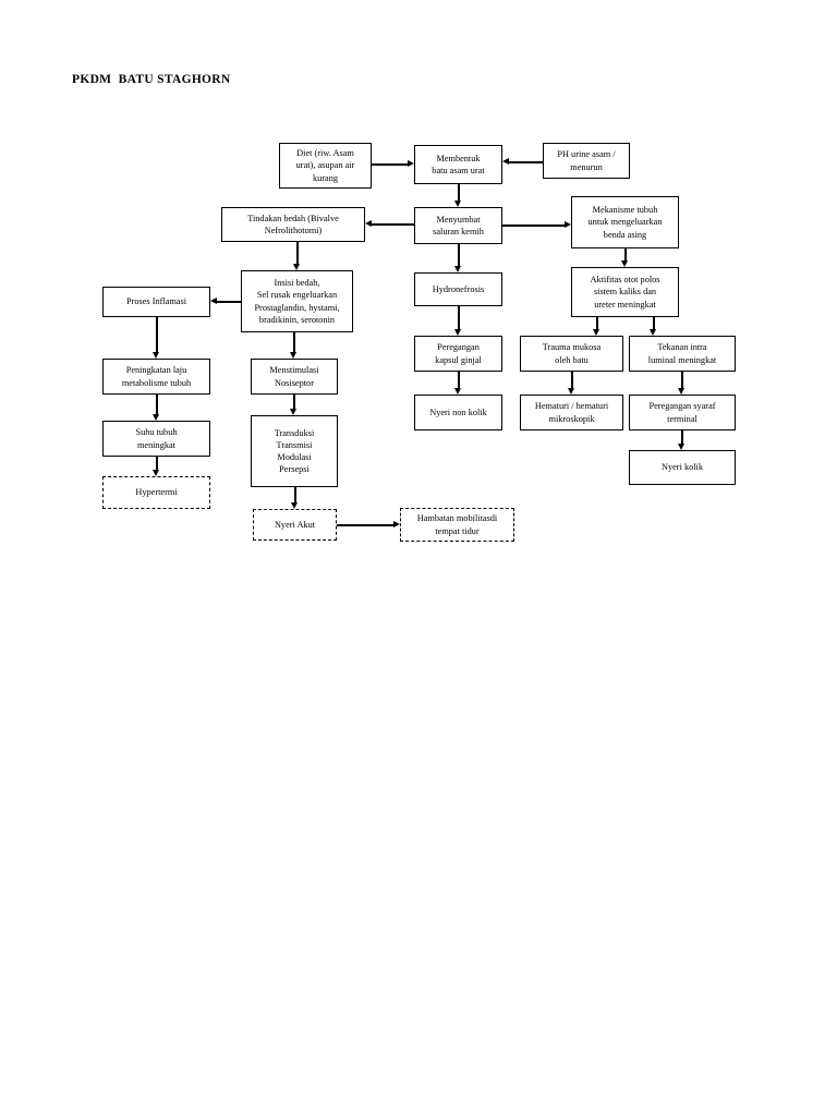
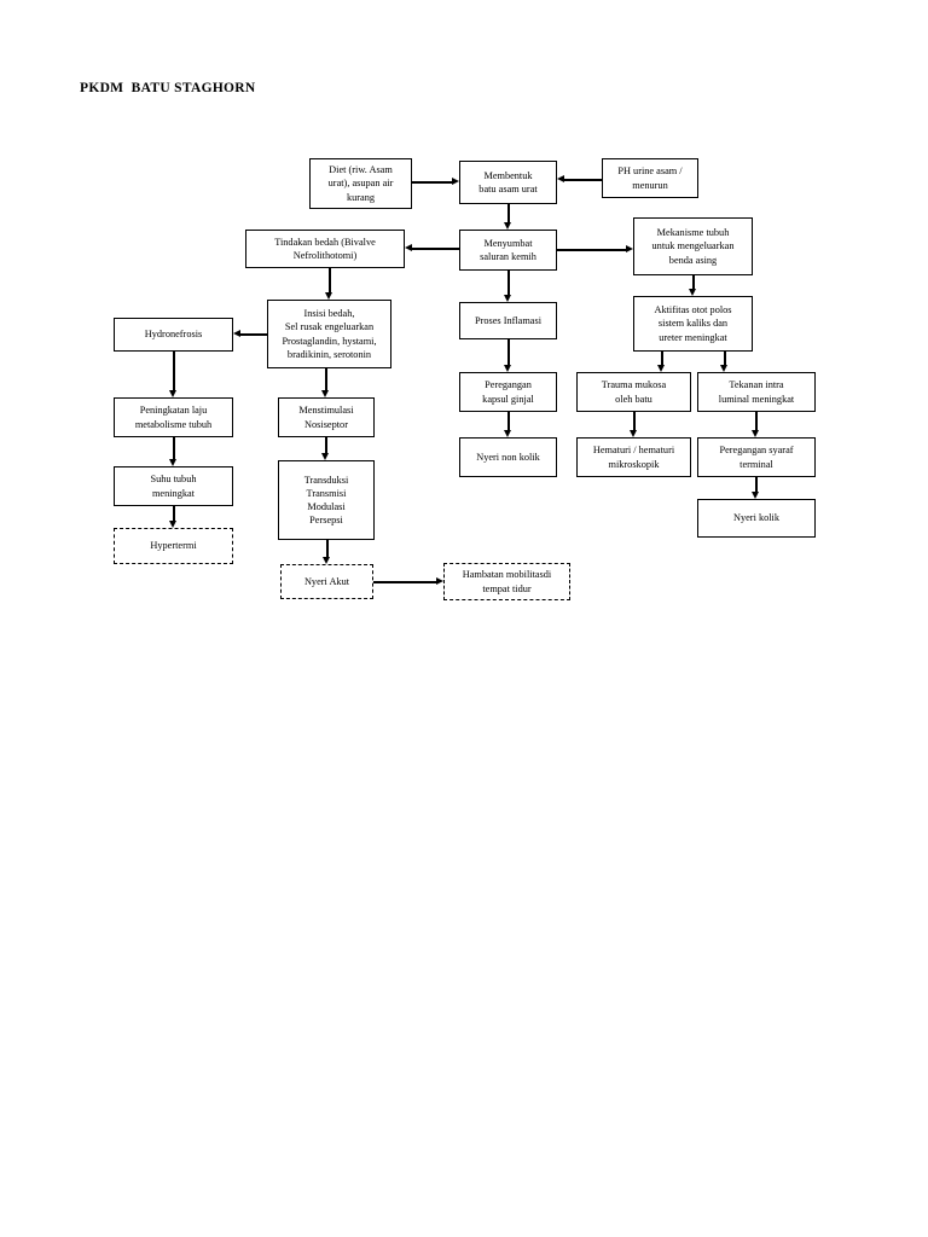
  PKDM BATU STAGHORN
  Diet (riw. Asam
  urat), asupan air
  kurang
  Membentuk
  batu asam urat
  PH urine asam /
  menurun
  Tindakan bedah (Bivalve
  Nefrolithotomi)
  Menyumbat
  saluran kemih
  Mekanisme tubuh
  untuk mengeluarkan
  benda asing
- Proses Inflamasi
+ Hydronefrosis
  Insisi bedah,
  Sel rusak engeluarkan
  Prostaglandin, hystami,
  bradikinin, serotonin
- Hydronefrosis
+ Proses Inflamasi
  Aktifitas otot polos
  sistem kaliks dan
  ureter meningkat
  Peningkatan laju
  metabolisme tubuh
  Menstimulasi
  Nosiseptor
  Peregangan
  kapsul ginjal
  Trauma mukosa
  oleh batu
  Tekanan intra
  luminal meningkat
  Suhu tubuh
  meningkat
  Transduksi
  Transmisi
  Modulasi
  Persepsi
  Nyeri non kolik
  Hematuri / hematuri
  mikroskopik
  Peregangan syaraf
  terminal
  Hypertermi
  Nyeri kolik
  Nyeri Akut
  Hambatan mobilitasdi
  tempat tidur
